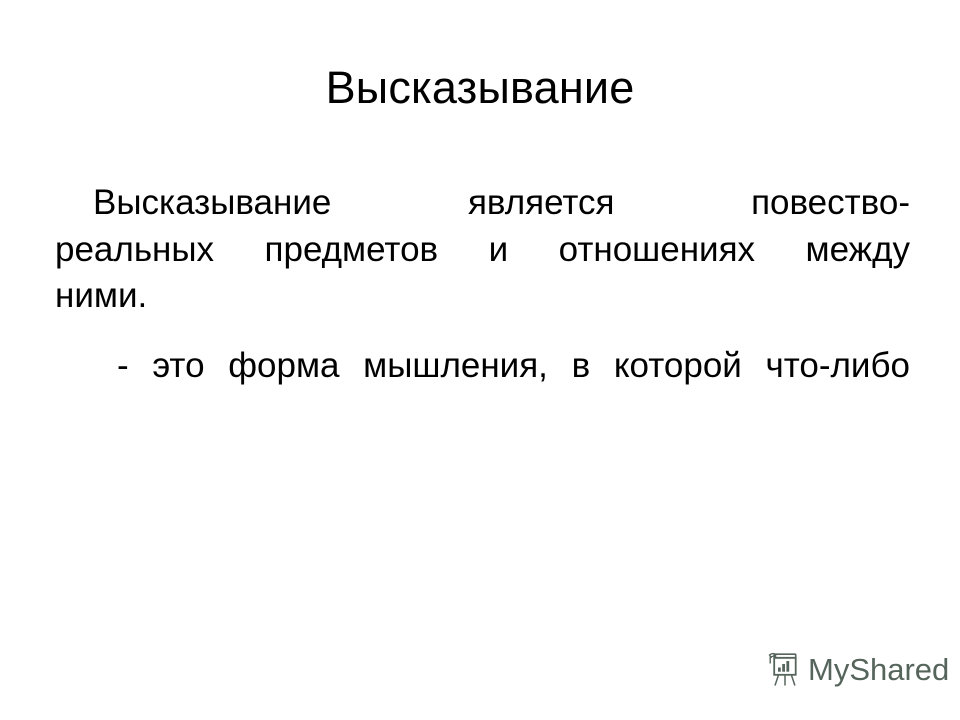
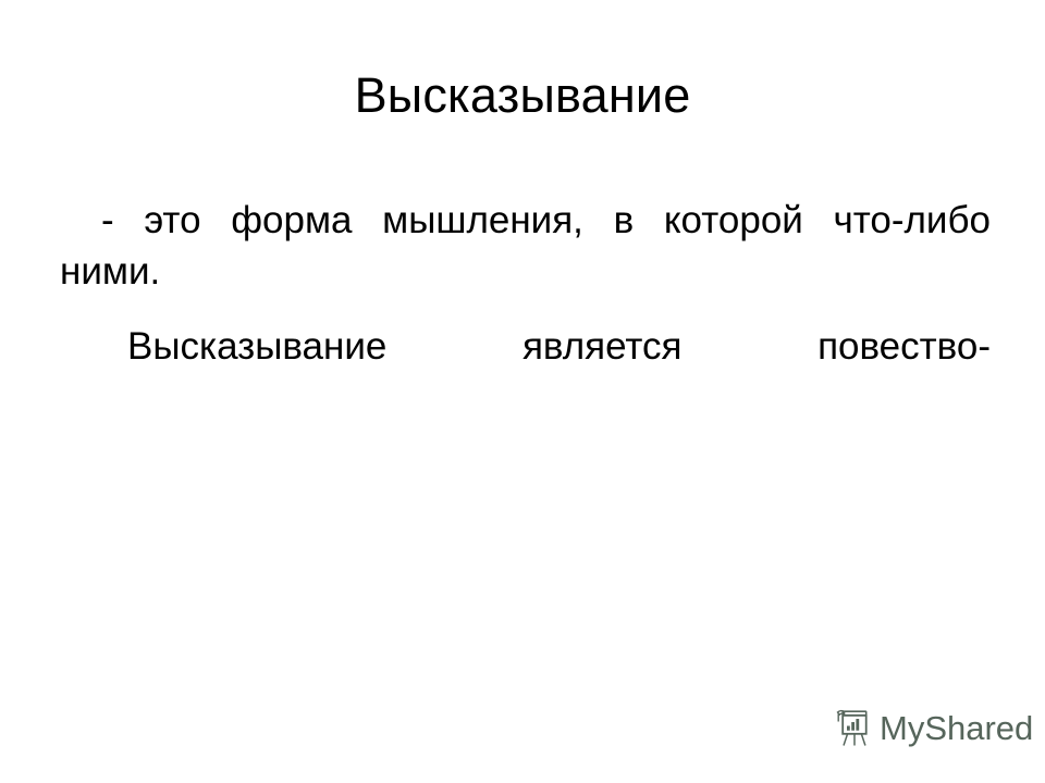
  Высказывание
- Высказывание является повество-
+ - это форма мышления, в которой что-либо
- реальных предметов и отношениях между
  ними.
- - это форма мышления, в которой что-либо
+ Высказывание является повество-
  MyShared
